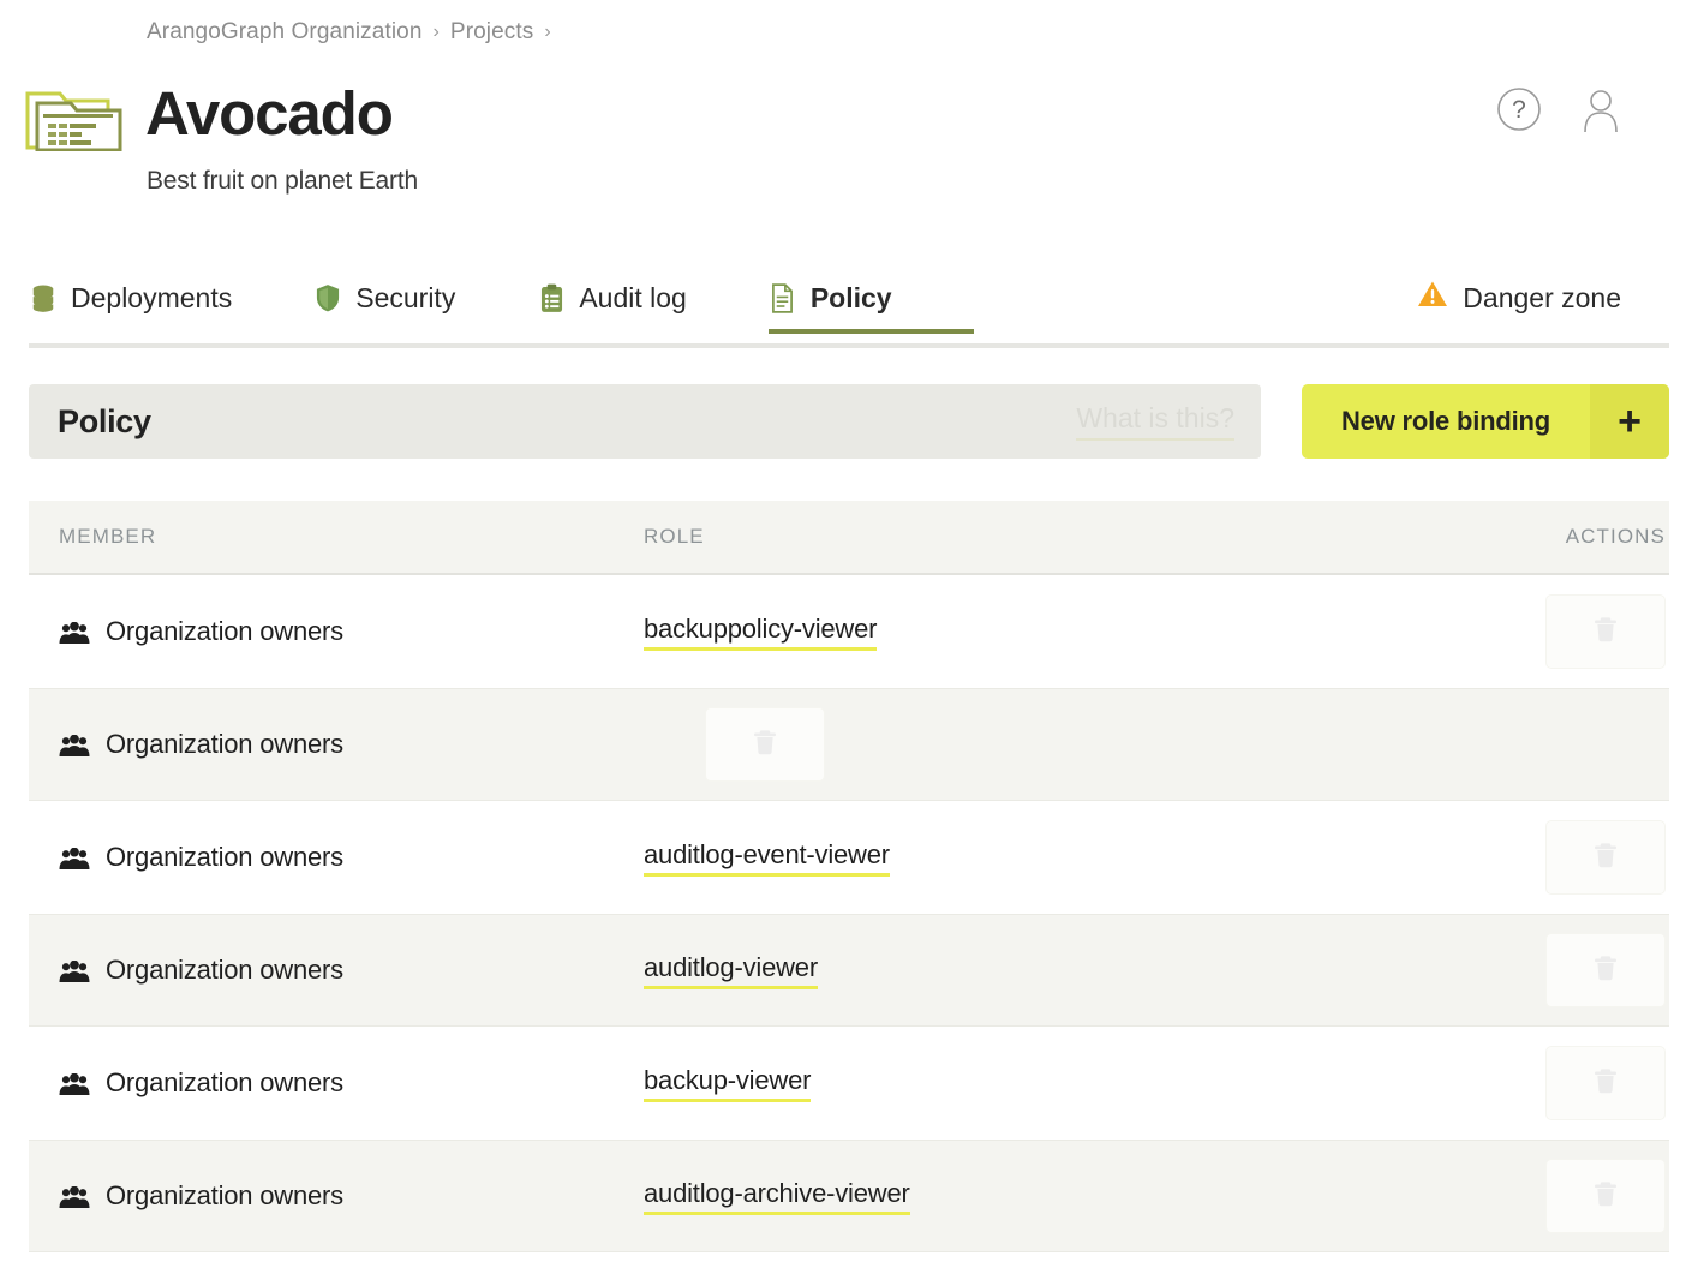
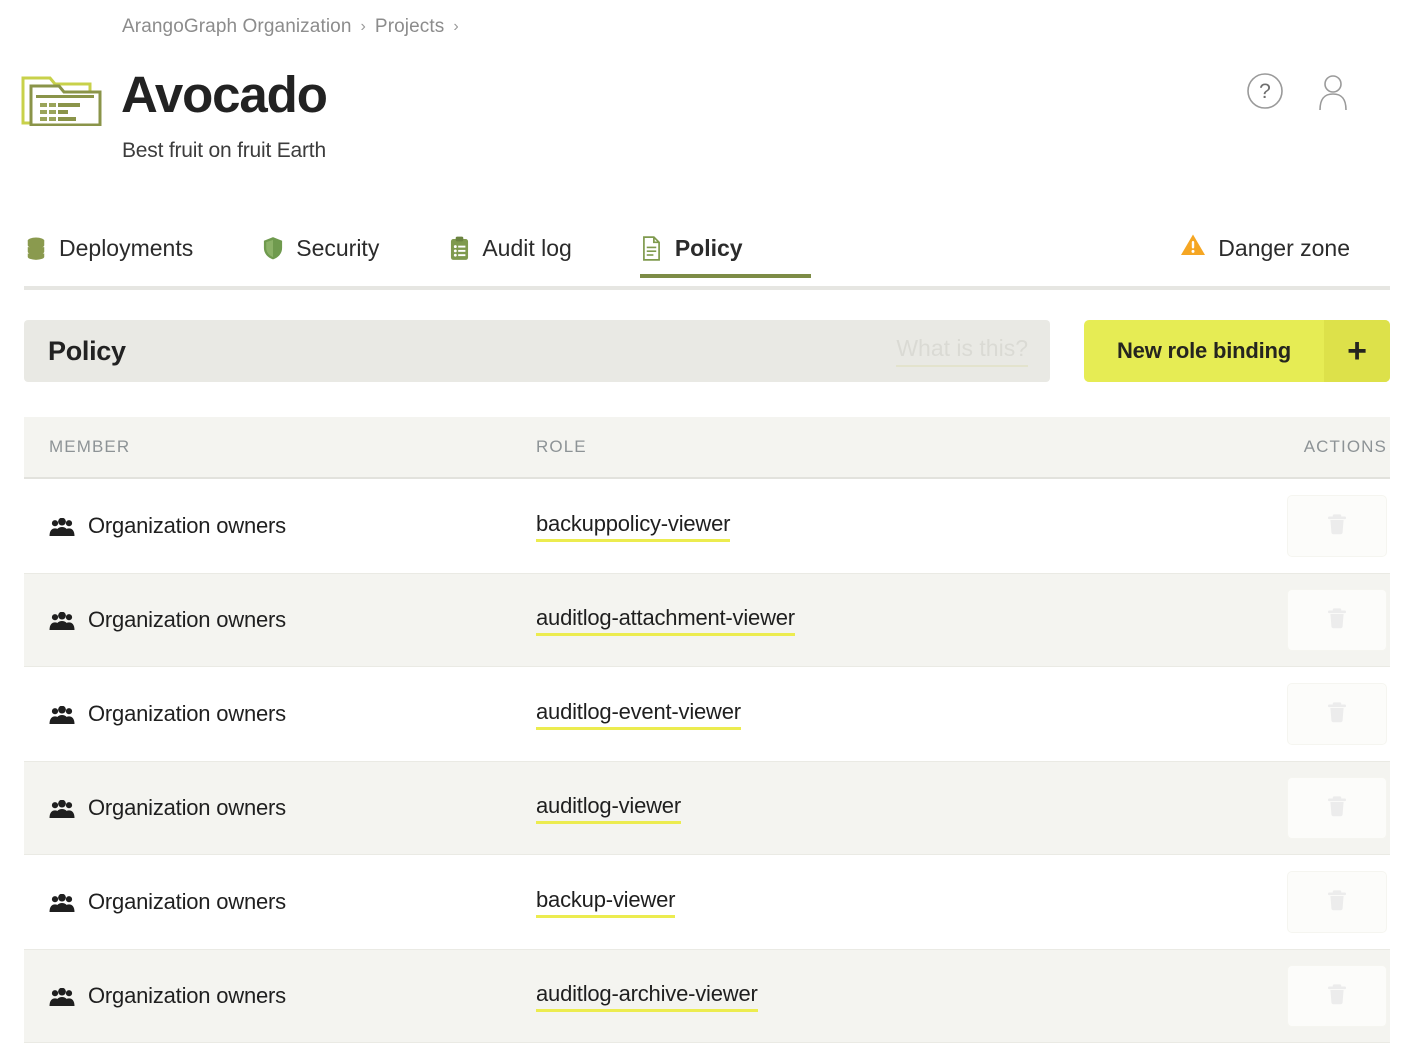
  ArangoGraph Organization
  ›
  Projects
  ›
  Avocado
- Best fruit on planet Earth
+ Best fruit on fruit Earth
  ?
  Deployments
  Security
  Audit log
  Policy
  Danger zone
  Policy
  New role binding
  +
  MEMBER
  ROLE
  ACTIONS
  Organization owners
  backuppolicy-viewer
  Organization owners
+ auditlog-attachment-viewer
  Organization owners
  auditlog-event-viewer
  Organization owners
  auditlog-viewer
  Organization owners
  backup-viewer
  Organization owners
  auditlog-archive-viewer
